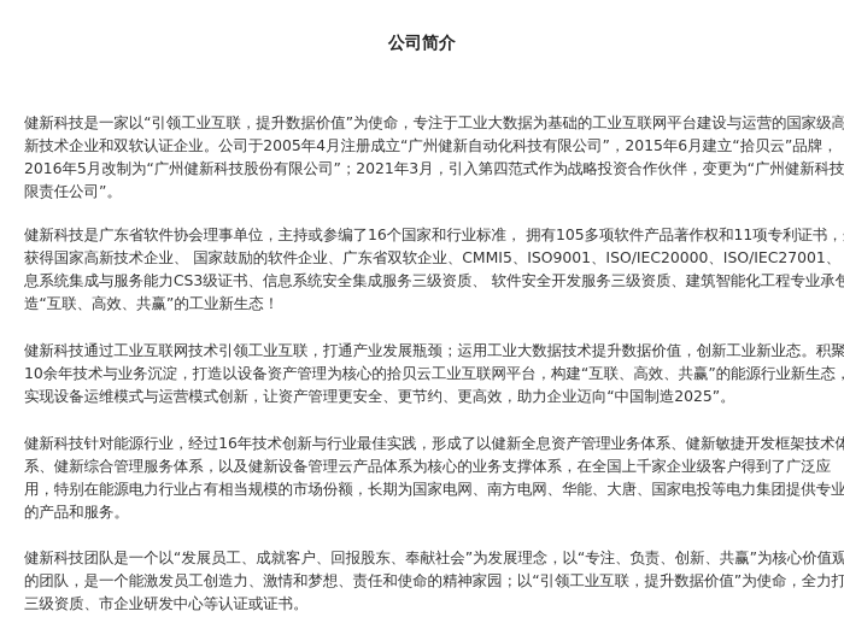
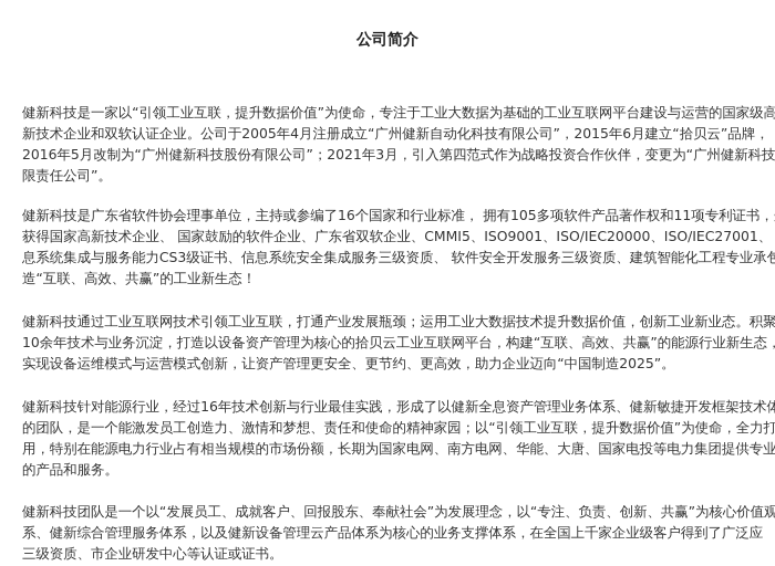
  公司简介
  健新科技是一家以“引领工业互联，提升数据价值”为使命，专注于工业大数据为基础的工业互联网平台建设与运营的国家级高
  新技术企业和双软认证企业。公司于2005年4月注册成立“广州健新自动化科技有限公司”，2015年6月建立“拾贝云”品牌，
  2016年5月改制为“广州健新科技股份有限公司”；2021年3月，引入第四范式作为战略投资合作伙伴，变更为“广州健新科技
  限责任公司”。
  健新科技是广东省软件协会理事单位，主持或参编了16个国家和行业标准， 拥有105多项软件产品著作权和11项专利证书，
  获得国家高新技术企业、 国家鼓励的软件企业、广东省双软企业、CMMI5、ISO9001、ISO/IEC20000、ISO/IEC27001、
  息系统集成与服务能力CS3级证书、信息系统安全集成服务三级资质、 软件安全开发服务三级资质、建筑智能化工程专业承包
  造“互联、高效、共赢”的工业新生态！
  健新科技通过工业互联网技术引领工业互联，打通产业发展瓶颈；运用工业大数据技术提升数据价值，创新工业新业态。积聚
  10余年技术与业务沉淀，打造以设备资产管理为核心的拾贝云工业互联网平台，构建“互联、高效、共赢”的能源行业新生态，
  实现设备运维模式与运营模式创新，让资产管理更安全、更节约、更高效，助力企业迈向“中国制造2025”。
  健新科技针对能源行业，经过16年技术创新与行业最佳实践，形成了以健新全息资产管理业务体系、健新敏捷开发框架技术体
- 系、健新综合管理服务体系，以及健新设备管理云产品体系为核心的业务支撑体系，在全国上千家企业级客户得到了广泛应
+ 的团队，是一个能激发员工创造力、激情和梦想、责任和使命的精神家园；以“引领工业互联，提升数据价值”为使命，全力打
  用，特别在能源电力行业占有相当规模的市场份额，长期为国家电网、南方电网、华能、大唐、国家电投等电力集团提供专业
  的产品和服务。
  健新科技团队是一个以“发展员工、成就客户、回报股东、奉献社会”为发展理念，以“专注、负责、创新、共赢”为核心价值观
- 的团队，是一个能激发员工创造力、激情和梦想、责任和使命的精神家园；以“引领工业互联，提升数据价值”为使命，全力打
+ 系、健新综合管理服务体系，以及健新设备管理云产品体系为核心的业务支撑体系，在全国上千家企业级客户得到了广泛应
  三级资质、市企业研发中心等认证或证书。
